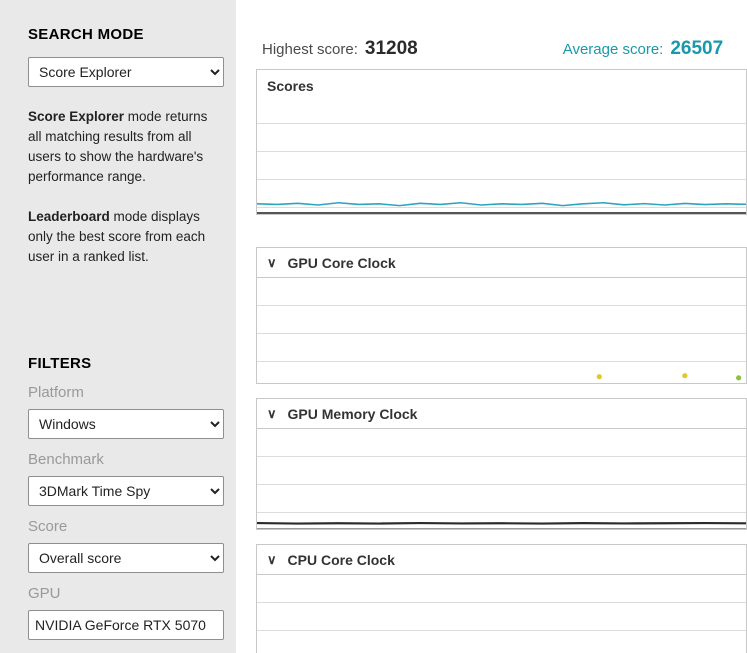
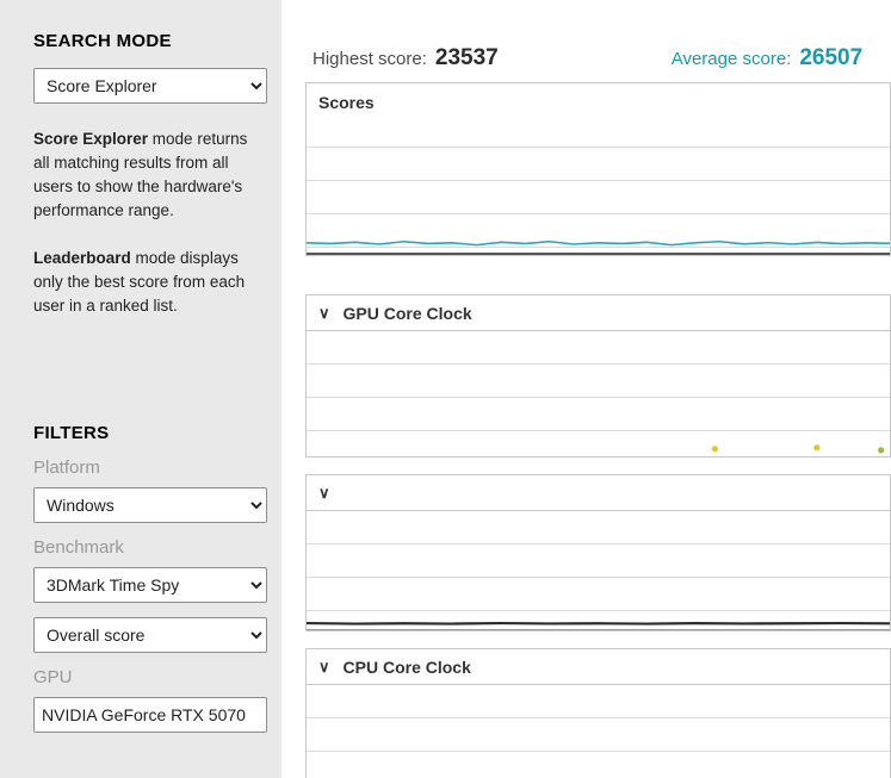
  SEARCH MODE
  Score Explorer
  Score Explorer mode returns all matching results from all users to show the hardware's performance range.
  Leaderboard mode displays only the best score from each user in a ranked list.
  FILTERS
  Platform
  Windows
  Benchmark
  3DMark Time Spy
- Score
  Overall score
  GPU
  NVIDIA GeForce RTX 5070
  Highest score:
- 31208
+ 23537
  Average score:
  26507
  Scores
  ∨
  GPU Core Clock
  ∨
- GPU Memory Clock
  ∨
  CPU Core Clock
